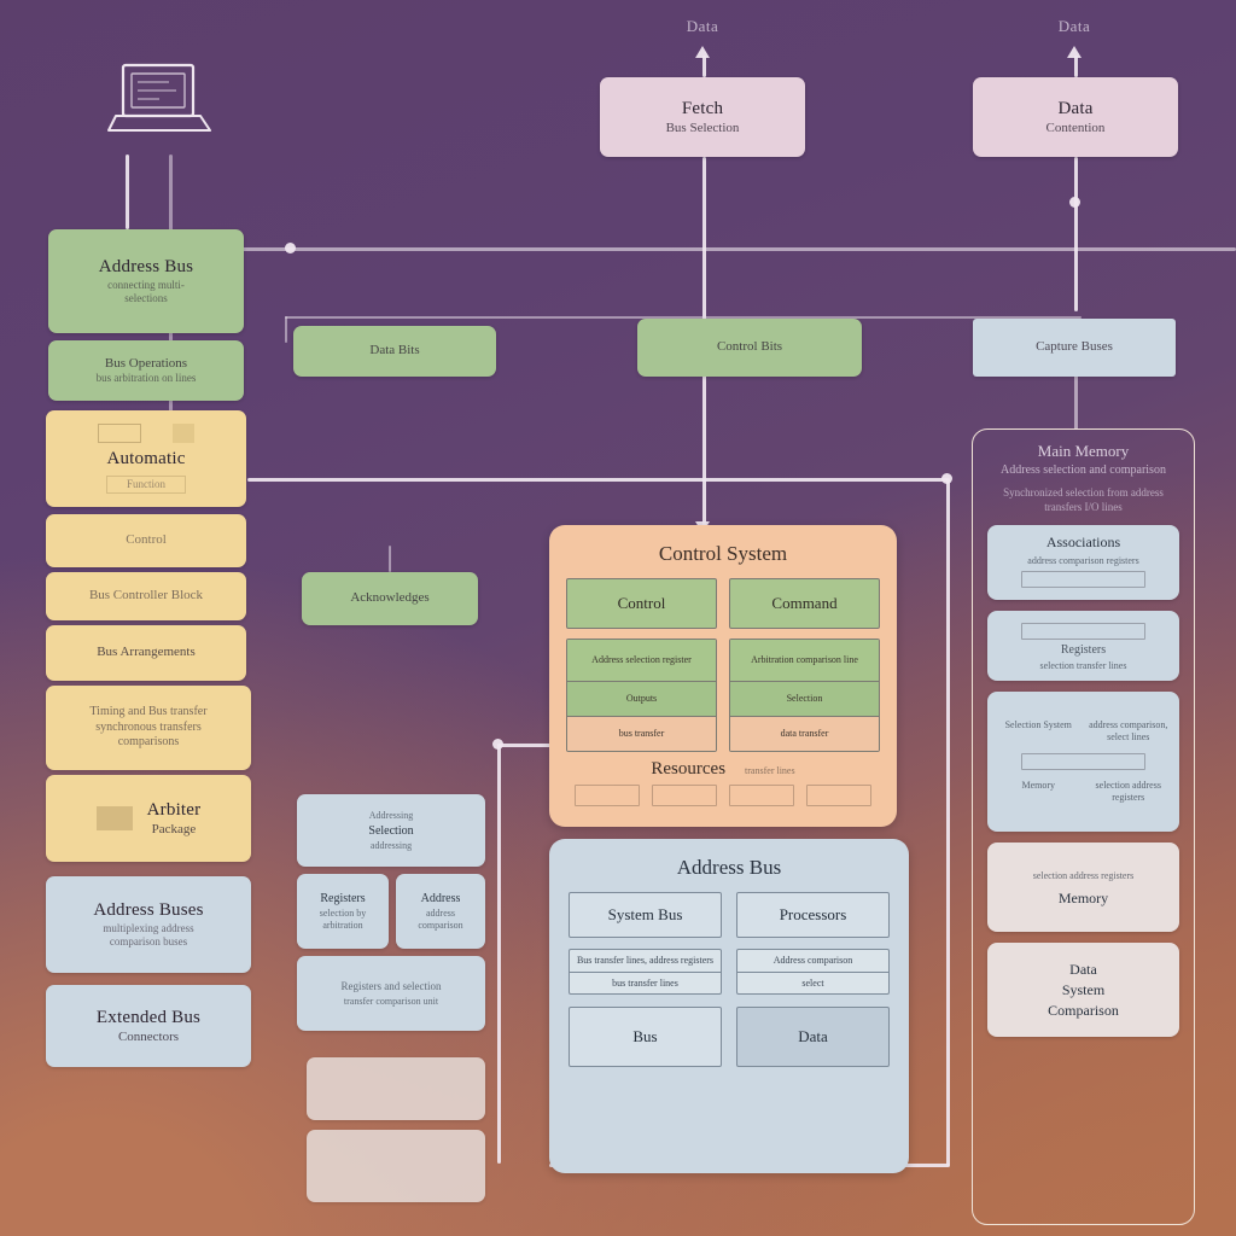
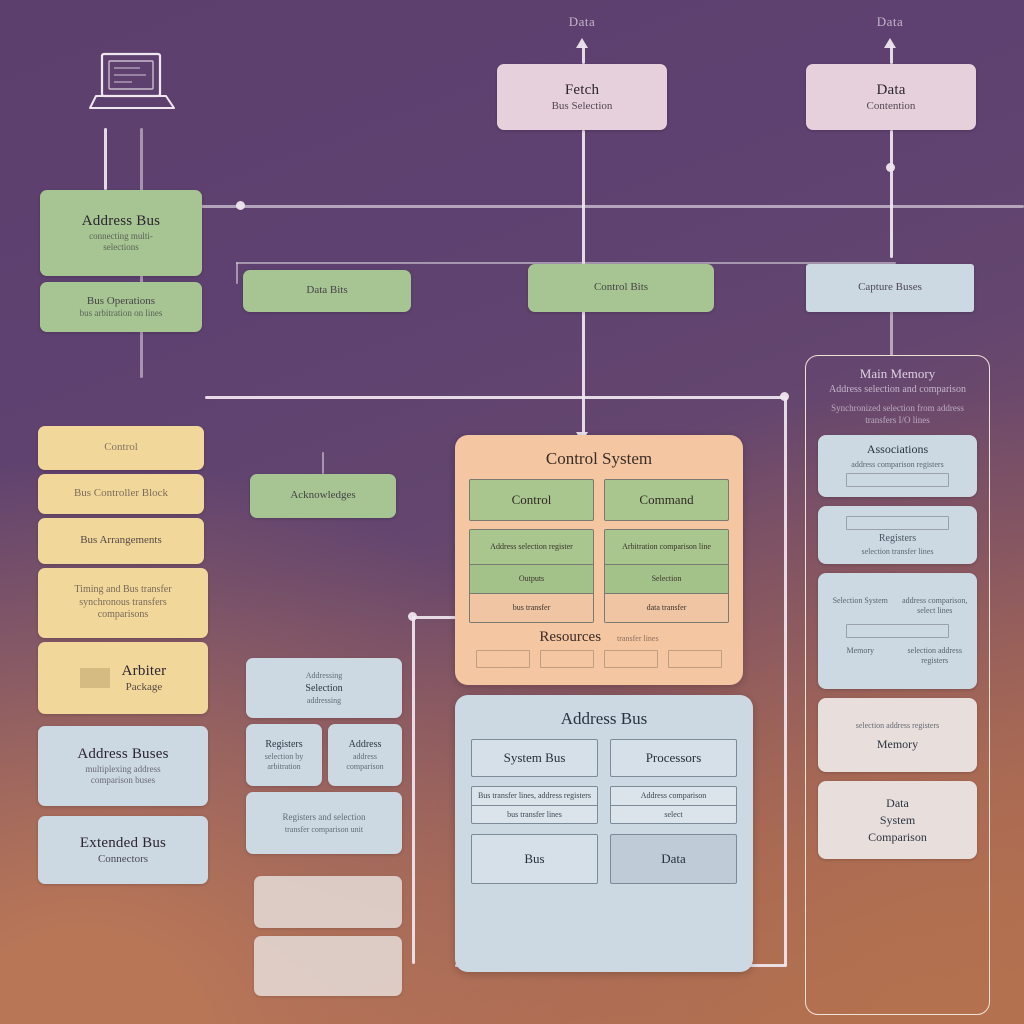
  Data
  Data
  Fetch
  Bus Selection
  Data
  Contention
  Address Bus
  connecting multi-
  selections
  Bus Operations
  bus arbitration on lines
- Automatic
- Function
  Control
  Bus Controller Block
  Bus Arrangements
  Timing and Bus transfer
  synchronous transfers
  comparisons
  Arbiter
  Package
  Address Buses
  multiplexing address
  comparison buses
  Extended Bus
  Connectors
  Data Bits
  Control Bits
  Capture Buses
  Acknowledges
  Control System
  Control
  Command
  Address selection register
  Outputs
  bus transfer
  Arbitration comparison line
  Selection
  data transfer
  Resources
  transfer lines
  Address Bus
  System Bus
  Processors
  Bus transfer lines, address registers
  bus transfer lines
  Address comparison
  select
  Bus
  Data
  Main Memory
  Address selection and comparison
  Synchronized selection from address transfers I/O lines
  Associations
  address comparison registers
  Registers
  selection transfer lines
  Selection System
  address comparison, select lines
  Memory
  selection address registers
  selection address registers
  Memory
  Data
  System
  Comparison
  Addressing
  Selection
  addressing
  Registers
  selection by arbitration
  Address
  address comparison
  Registers and selection
  transfer comparison unit
